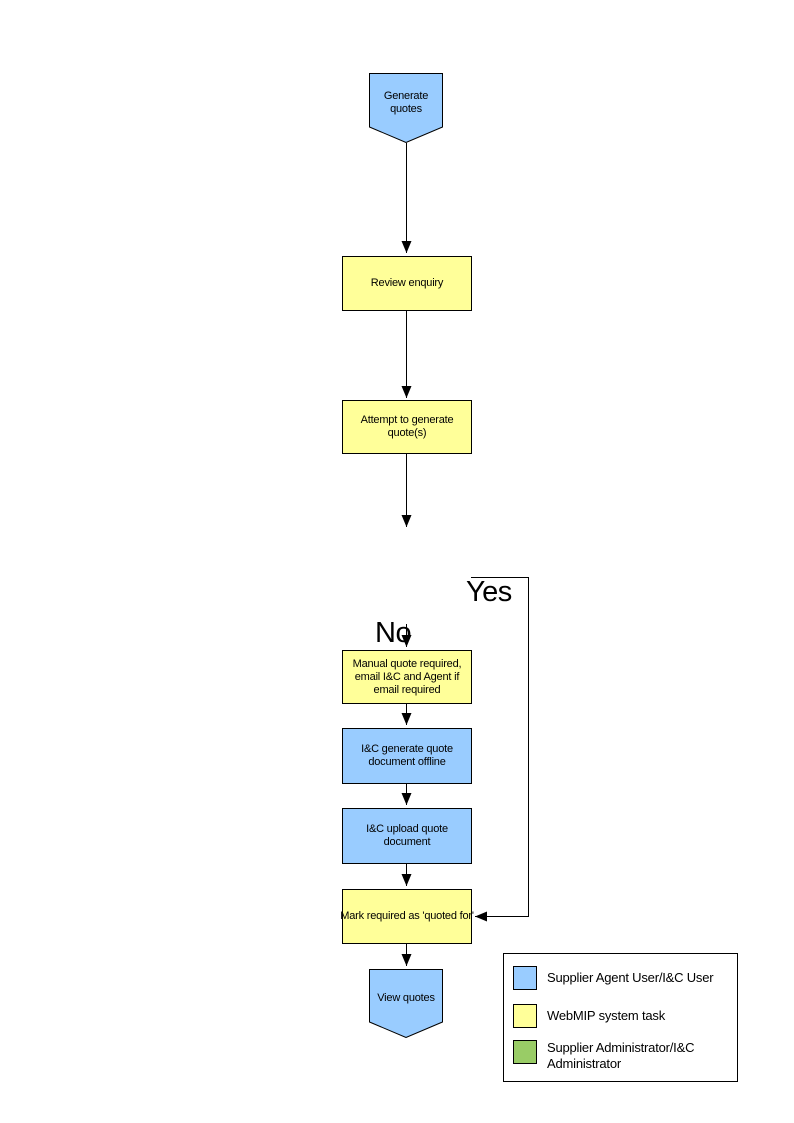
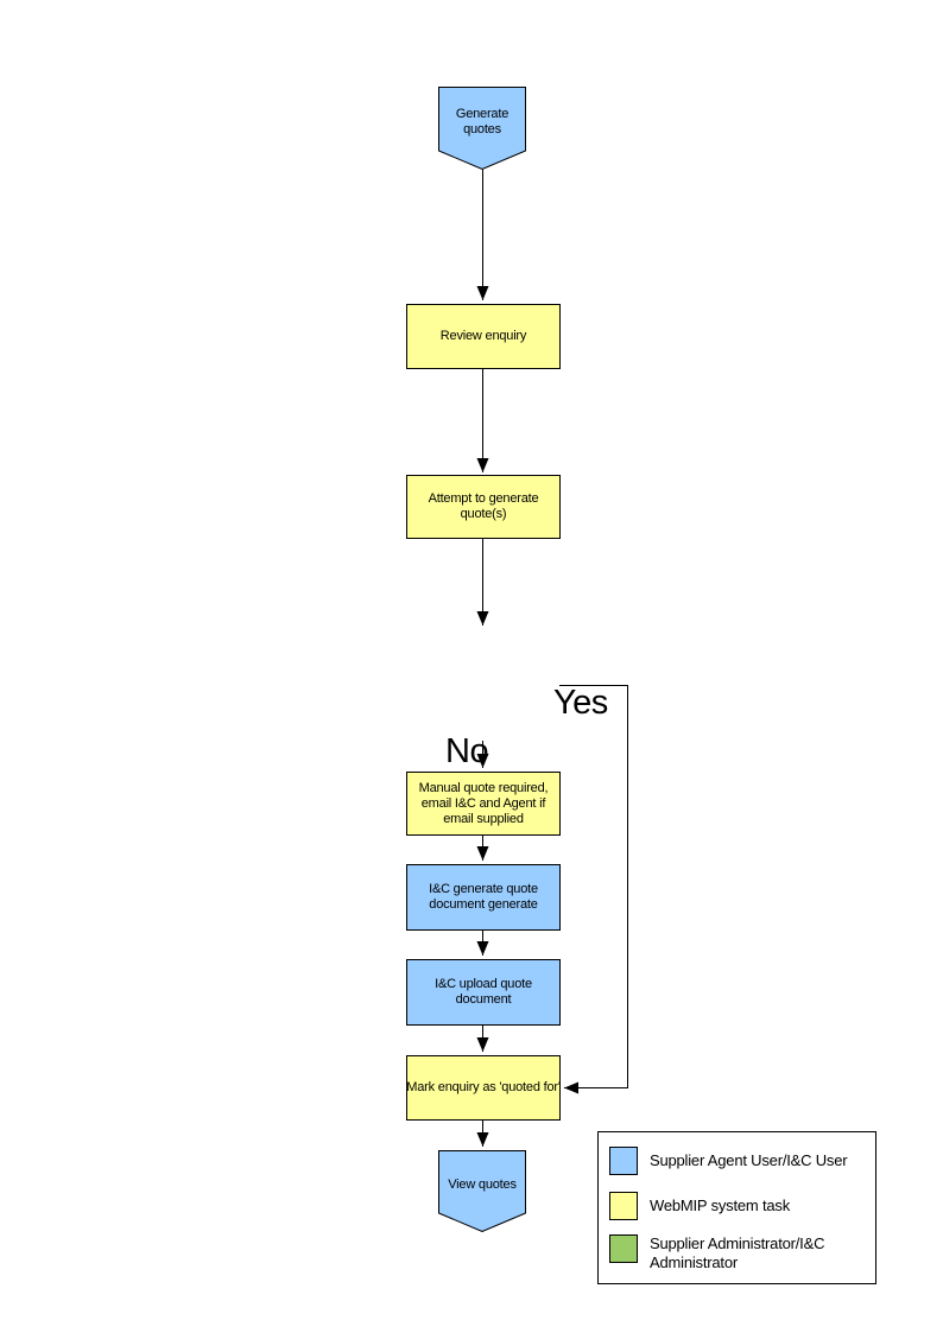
  Generate quotes
  Review enquiry
  Attempt to generate quote(s)
  Yes
  No
- Manual quote required, email I&C and Agent if email required
+ Manual quote required, email I&C and Agent if email supplied
- I&C generate quote document offline
+ I&C generate quote document generate
  I&C upload quote document
- Mark required as 'quoted for'
+ Mark enquiry as 'quoted for'
  View quotes
  Supplier Agent User/I&C User
  WebMIP system task
  Supplier Administrator/I&C Administrator
